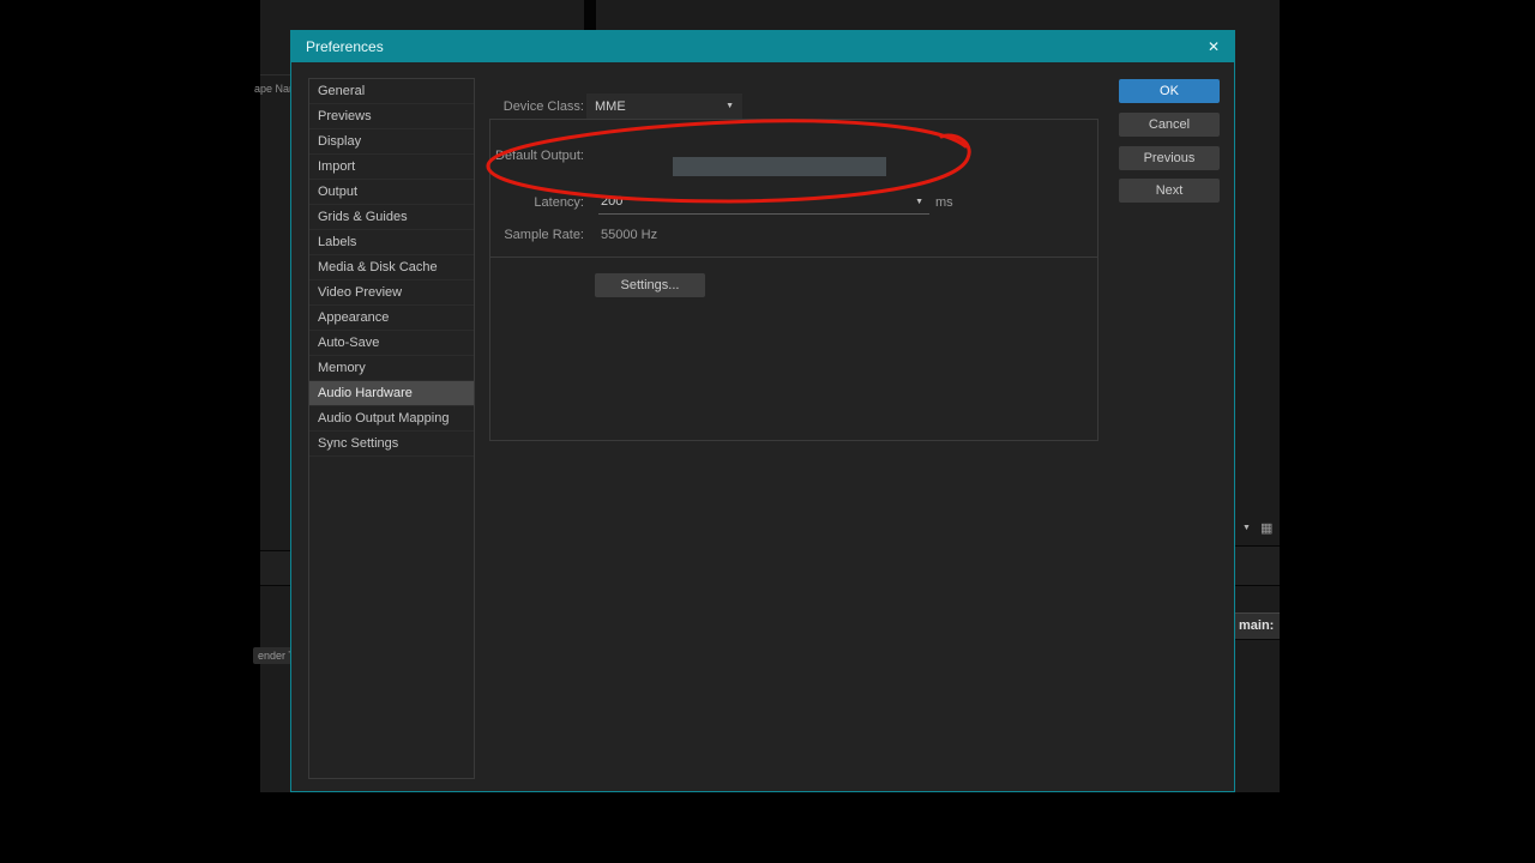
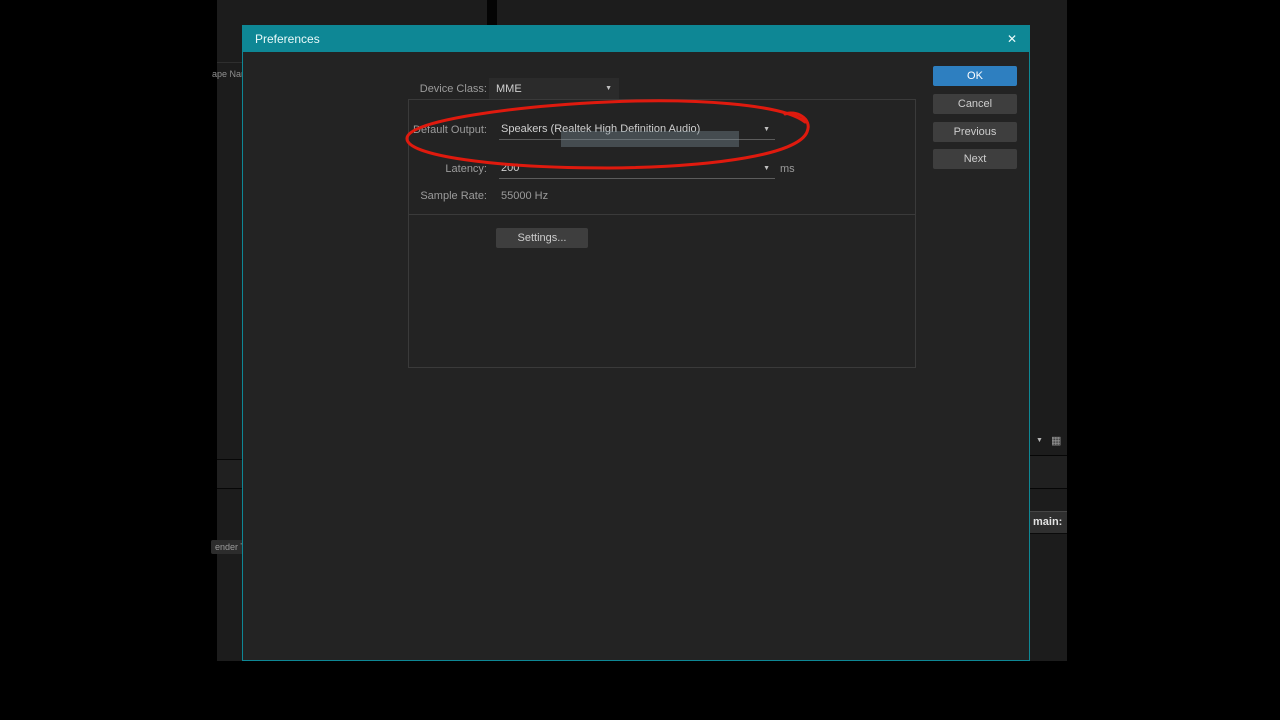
  ape Na
  ender
  ▦
  main:
  Preferences
  ✕
- General
- Previews
- Display
- Import
- Output
- Grids & Guides
- Labels
- Media & Disk Cache
- Video Preview
- Appearance
- Auto-Save
- Memory
- Audio Hardware
- Audio Output Mapping
- Sync Settings
  Device Class:
  MME
  efault Output:
+ Speakers (Realtek High Definition Audio)
  Latency:
  200
  ms
  Sample Rate:
  55000 Hz
  Settings...
  OK
  Cancel
  Previous
  Next
